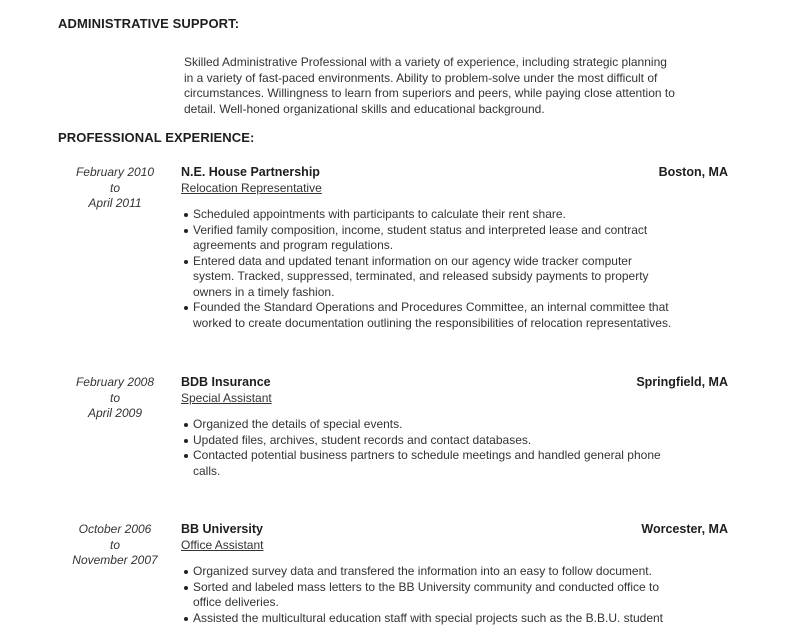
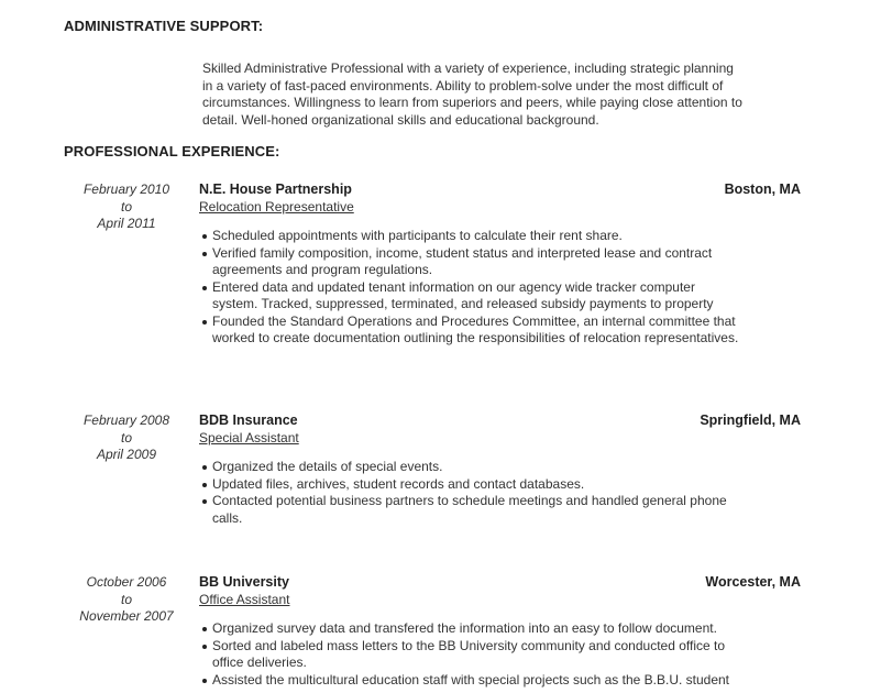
  ADMINISTRATIVE SUPPORT:
  Skilled Administrative Professional with a variety of experience, including strategic planning
  in a variety of fast-paced environments. Ability to problem-solve under the most difficult of
  circumstances. Willingness to learn from superiors and peers, while paying close attention to
  detail. Well-honed organizational skills and educational background.
  PROFESSIONAL EXPERIENCE:
  February 2010
  to
  April 2011
  N.E. House Partnership
  Boston, MA
  Relocation Representative
  Scheduled appointments with participants to calculate their rent share.
  Verified family composition, income, student status and interpreted lease and contract
  agreements and program regulations.
  Entered data and updated tenant information on our agency wide tracker computer
  system. Tracked, suppressed, terminated, and released subsidy payments to property
- owners in a timely fashion.
  Founded the Standard Operations and Procedures Committee, an internal committee that
  worked to create documentation outlining the responsibilities of relocation representatives.
  February 2008
  to
  April 2009
  BDB Insurance
  Springfield, MA
  Special Assistant
  Organized the details of special events.
  Updated files, archives, student records and contact databases.
  Contacted potential business partners to schedule meetings and handled general phone
  calls.
  October 2006
  to
  November 2007
  BB University
  Worcester, MA
  Office Assistant
  Organized survey data and transfered the information into an easy to follow document.
  Sorted and labeled mass letters to the BB University community and conducted office to
  office deliveries.
  Assisted the multicultural education staff with special projects such as the B.B.U. student
